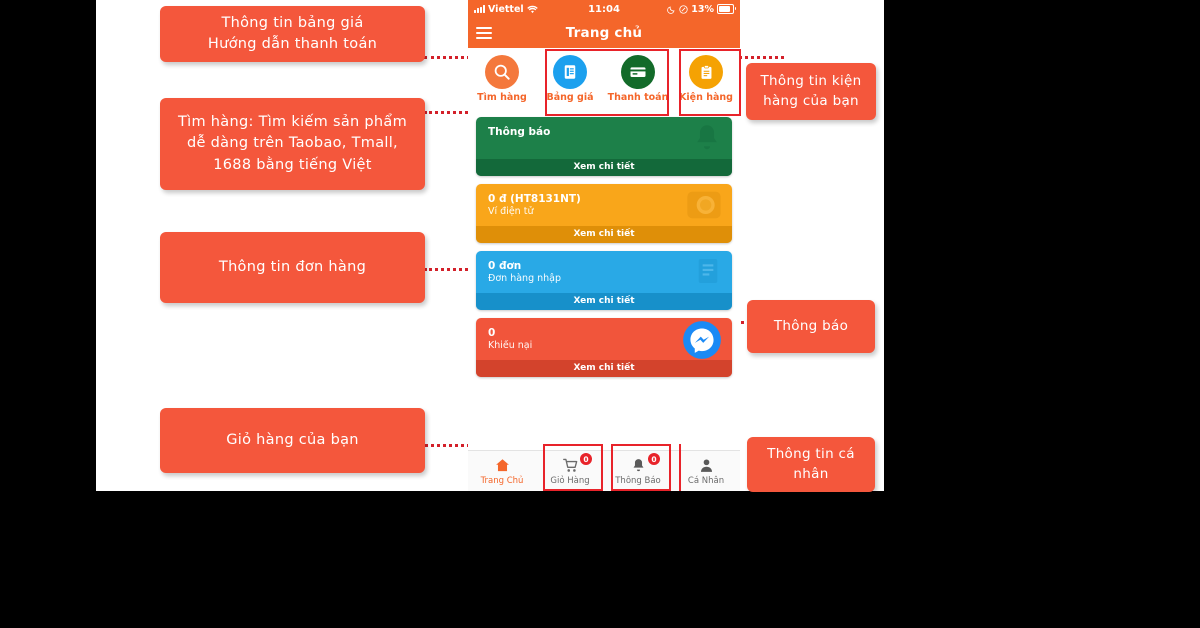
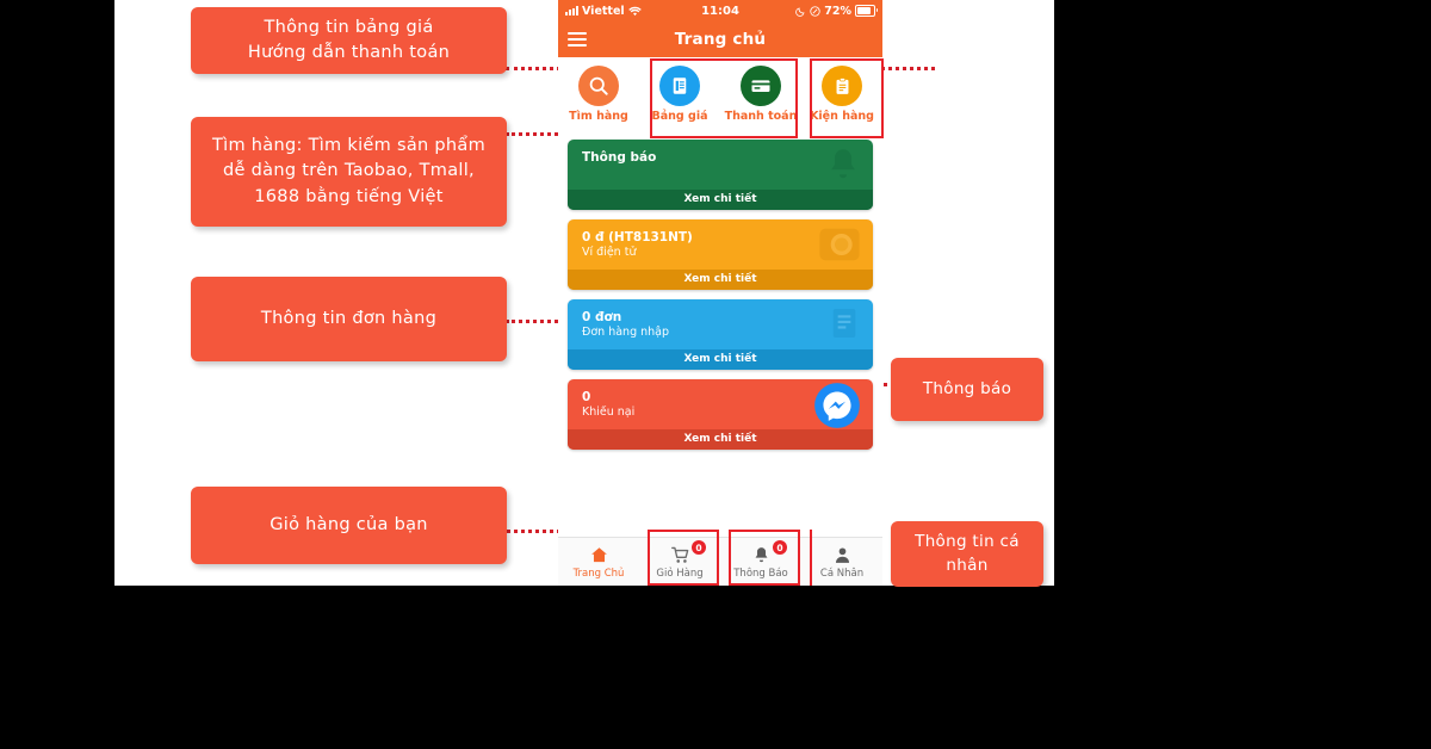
  Viettel
  11:04
- 13%
+ 72%
  Trang chủ
  Tìm hàng
  Bảng giá
  Thanh toán
  Kiện hàng
  Thông báo
  Xem chi tiết
  0 đ (HT8131NT)
  Ví điện tử
  Xem chi tiết
  0 đơn
  Đơn hàng nhập
  Xem chi tiết
  0
  Khiếu nại
  Xem chi tiết
  Trang Chủ
  0
  Giỏ Hàng
  0
  Thông Báo
  Cá Nhân
  Thông tin bảng giá
  Hướng dẫn thanh toán
  Tìm hàng: Tìm kiếm sản phẩm dễ dàng trên Taobao, Tmall, 1688 bằng tiếng Việt
  Thông tin đơn hàng
  Giỏ hàng của bạn
- Thông tin kiện hàng của bạn
  Thông báo
  Thông tin cá nhân
